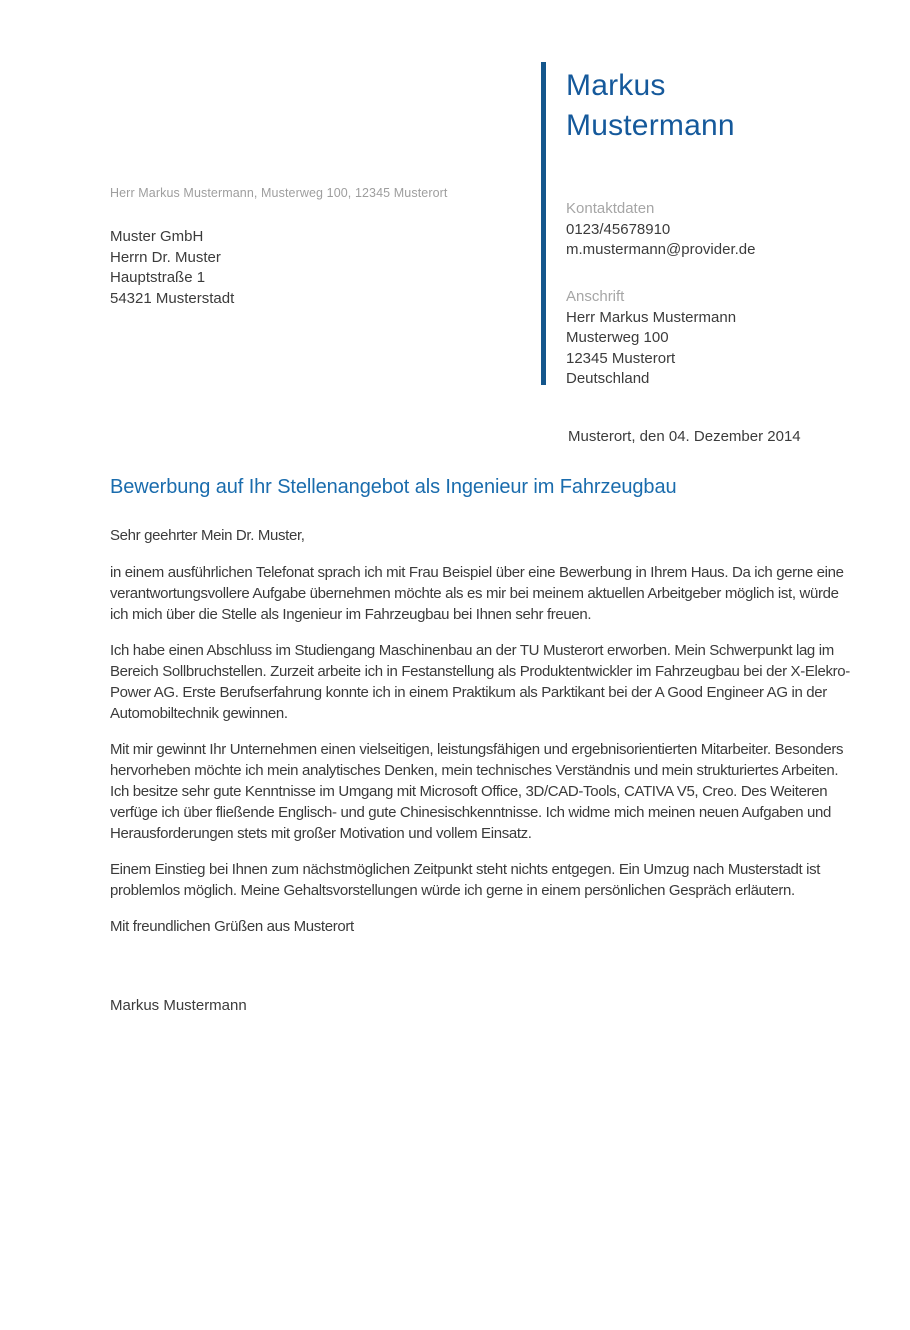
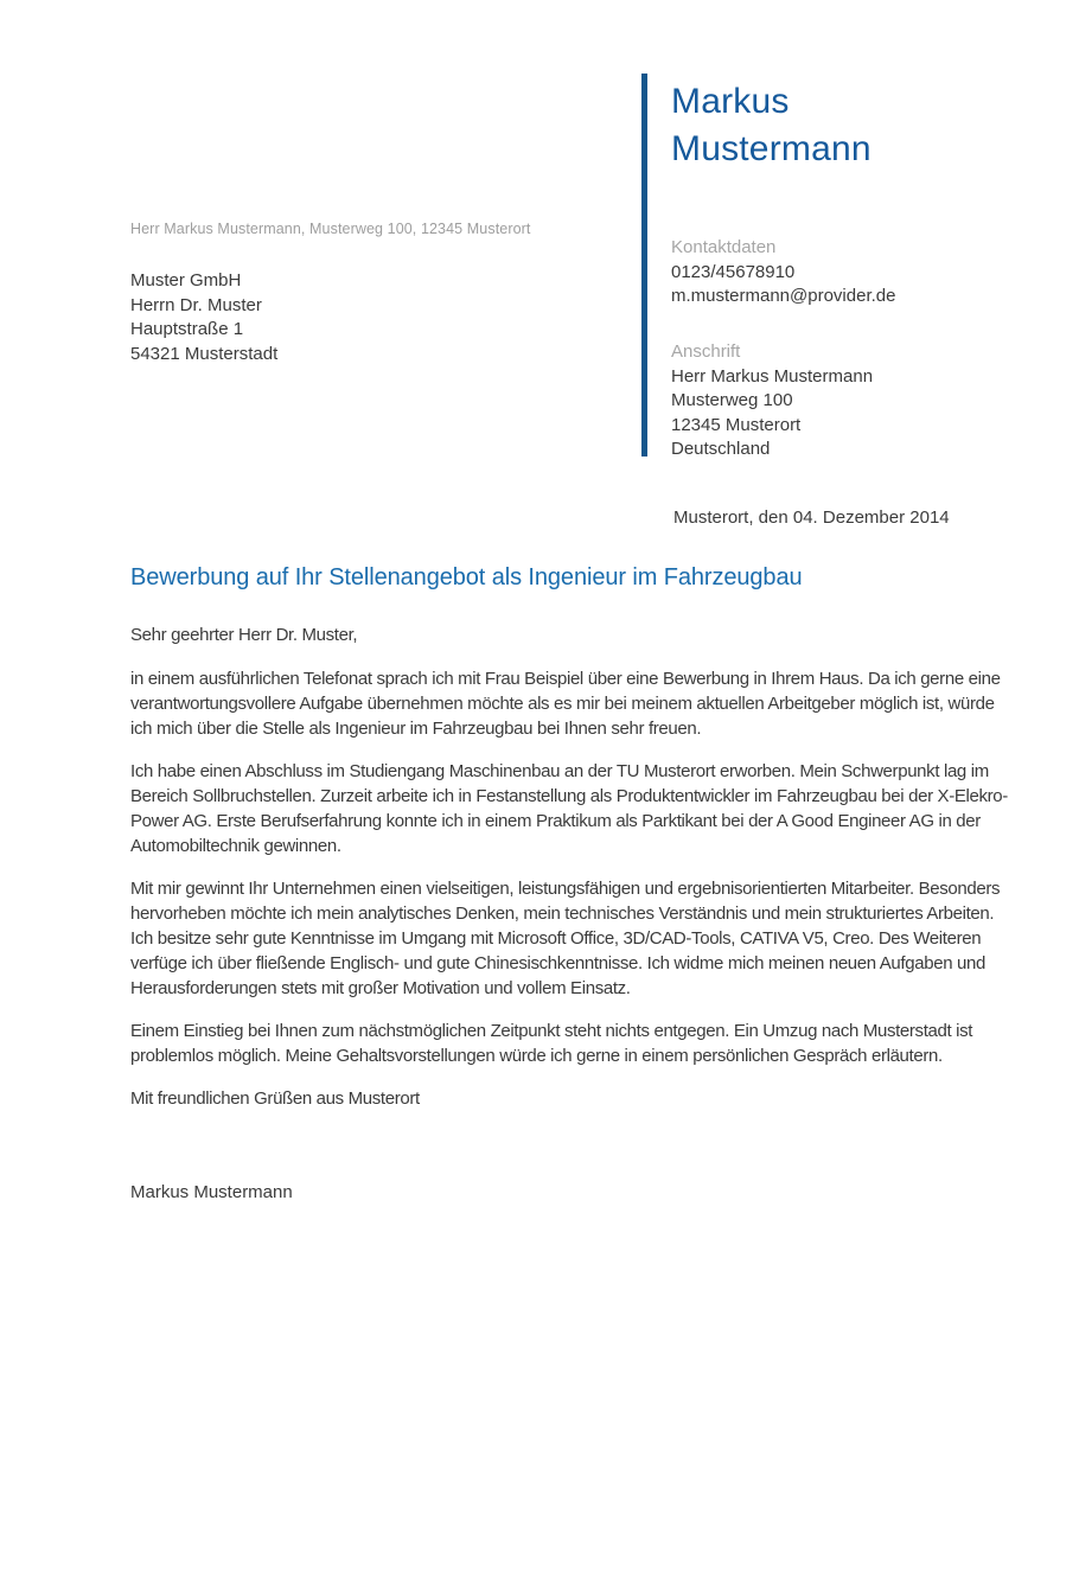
  Markus
  Mustermann
  Herr Markus Mustermann, Musterweg 100, 12345 Musterort
  Muster GmbH
  Herrn Dr. Muster
  Hauptstraße 1
  54321 Musterstadt
  Kontaktdaten
  0123/45678910
  m.mustermann@provider.de
  Anschrift
  Herr Markus Mustermann
  Musterweg 100
  12345 Musterort
  Deutschland
  Musterort, den 04. Dezember 2014
  Bewerbung auf Ihr Stellenangebot als Ingenieur im Fahrzeugbau
- Sehr geehrter Mein Dr. Muster,
+ Sehr geehrter Herr Dr. Muster,
  in einem ausführlichen Telefonat sprach ich mit Frau Beispiel über eine Bewerbung in Ihrem Haus. Da ich gerne eine verantwortungsvollere Aufgabe übernehmen möchte als es mir bei meinem aktuellen Arbeitgeber möglich ist, würde ich mich über die Stelle als Ingenieur im Fahrzeugbau bei Ihnen sehr freuen.
  Ich habe einen Abschluss im Studiengang Maschinenbau an der TU Musterort erworben. Mein Schwerpunkt lag im Bereich Sollbruchstellen. Zurzeit arbeite ich in Festanstellung als Produktentwickler im Fahrzeugbau bei der X-Elekro-Power AG. Erste Berufserfahrung konnte ich in einem Praktikum als Parktikant bei der A Good Engineer AG in der Automobiltechnik gewinnen.
  Mit mir gewinnt Ihr Unternehmen einen vielseitigen, leistungsfähigen und ergebnisorientierten Mitarbeiter. Besonders hervorheben möchte ich mein analytisches Denken, mein technisches Verständnis und mein strukturiertes Arbeiten. Ich besitze sehr gute Kenntnisse im Umgang mit Microsoft Office, 3D/CAD-Tools, CATIVA V5, Creo. Des Weiteren verfüge ich über fließende Englisch- und gute Chinesischkenntnisse. Ich widme mich meinen neuen Aufgaben und Herausforderungen stets mit großer Motivation und vollem Einsatz.
  Einem Einstieg bei Ihnen zum nächstmöglichen Zeitpunkt steht nichts entgegen. Ein Umzug nach Musterstadt ist problemlos möglich. Meine Gehaltsvorstellungen würde ich gerne in einem persönlichen Gespräch erläutern.
  Mit freundlichen Grüßen aus Musterort
  Markus Mustermann
